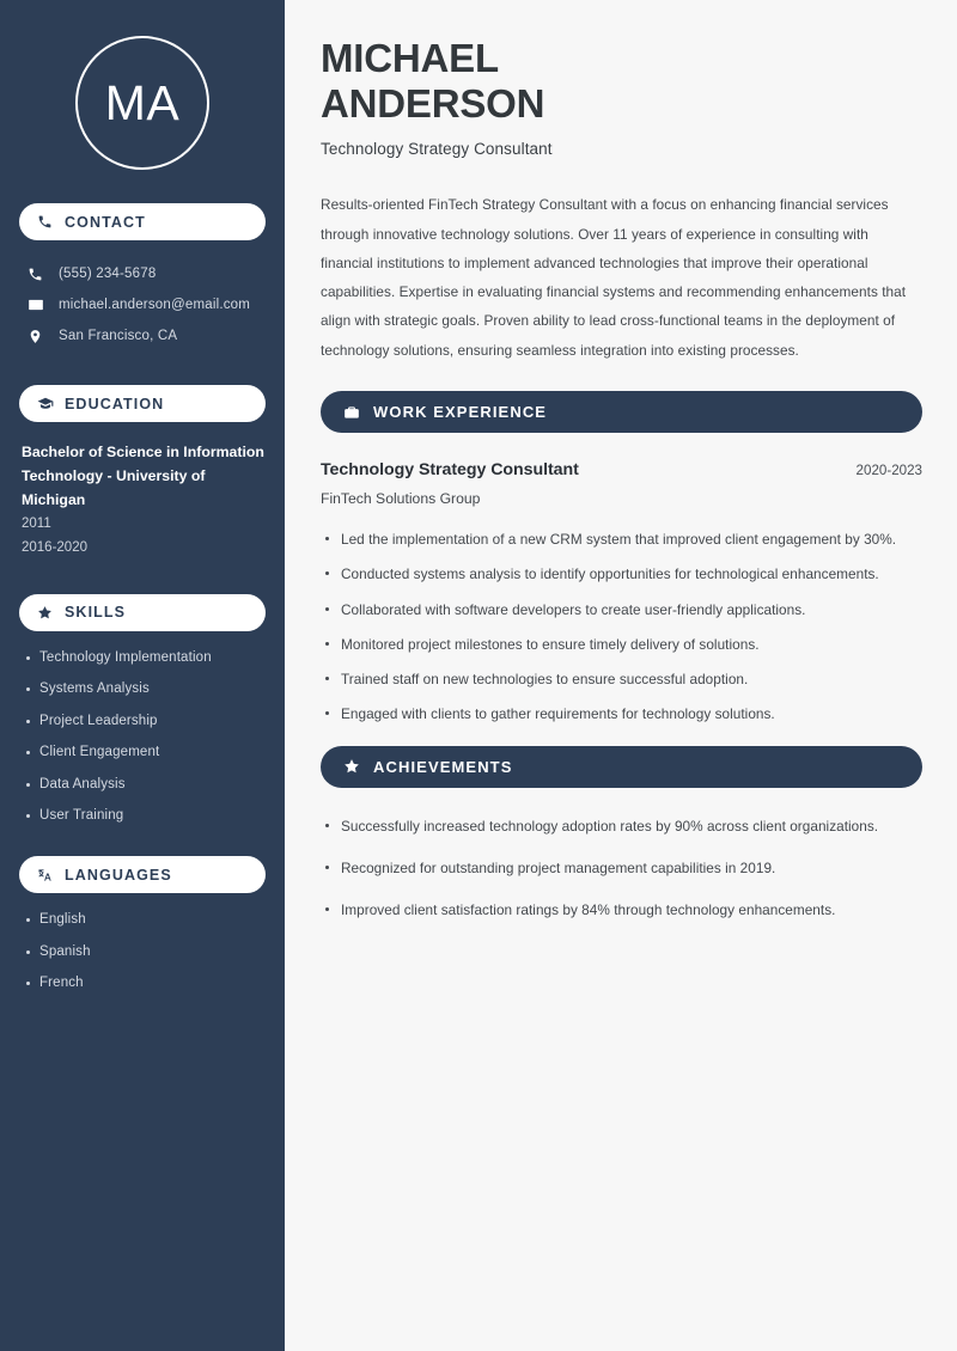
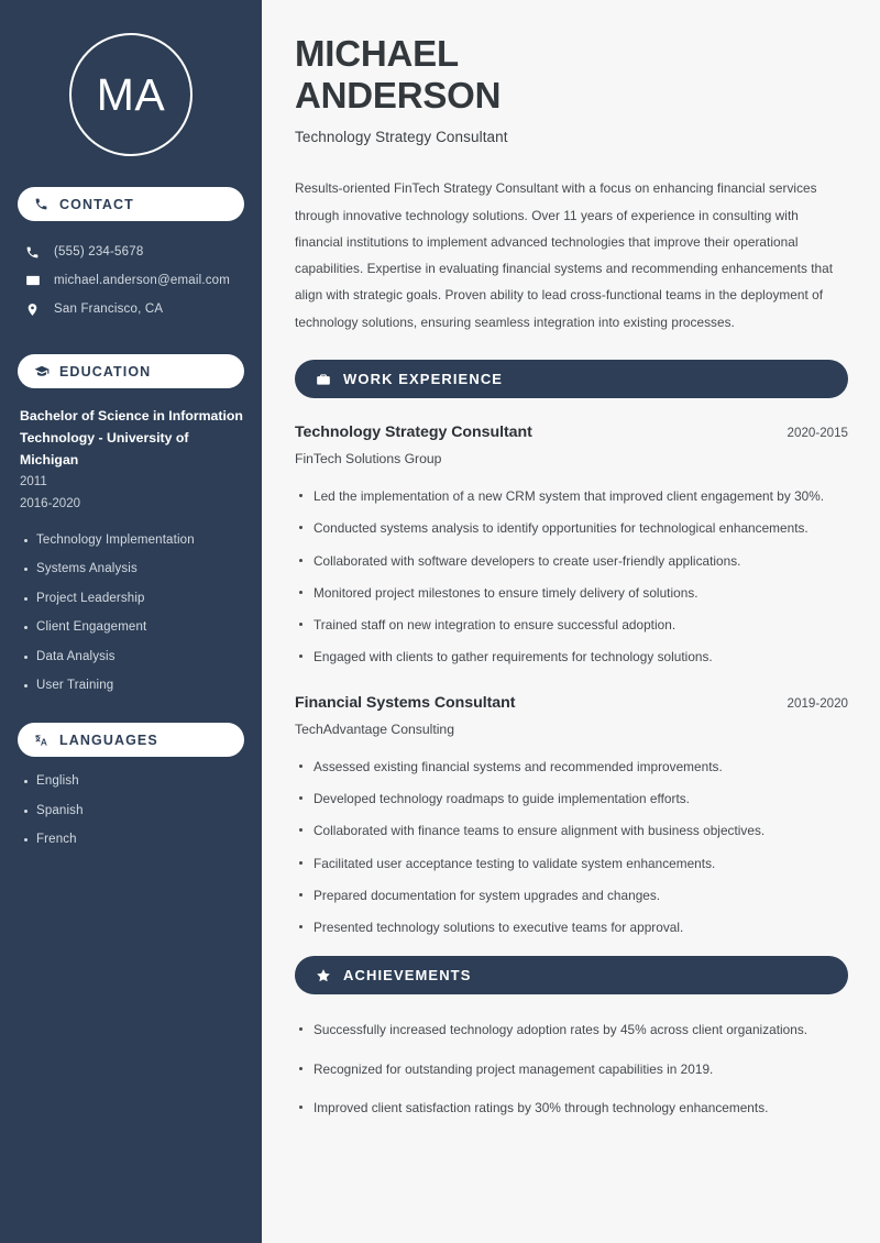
  MA
  CONTACT
  (555) 234-5678
  michael.anderson@email.com
  San Francisco, CA
  EDUCATION
  Bachelor of Science in Information Technology - University of Michigan
  2011
  2016-2020
- SKILLS
  Technology Implementation
  Systems Analysis
  Project Leadership
  Client Engagement
  Data Analysis
  User Training
  LANGUAGES
  English
  Spanish
  French
  MICHAEL
  ANDERSON
  Technology Strategy Consultant
  Results-oriented FinTech Strategy Consultant with a focus on enhancing financial services through innovative technology solutions. Over 11 years of experience in consulting with financial institutions to implement advanced technologies that improve their operational capabilities. Expertise in evaluating financial systems and recommending enhancements that align with strategic goals. Proven ability to lead cross-functional teams in the deployment of technology solutions, ensuring seamless integration into existing processes.
  WORK EXPERIENCE
  Technology Strategy Consultant
- 2020-2023
+ 2020-2015
  FinTech Solutions Group
  Led the implementation of a new CRM system that improved client engagement by 30%.
  Conducted systems analysis to identify opportunities for technological enhancements.
  Collaborated with software developers to create user-friendly applications.
  Monitored project milestones to ensure timely delivery of solutions.
- Trained staff on new technologies to ensure successful adoption.
+ Trained staff on new integration to ensure successful adoption.
  Engaged with clients to gather requirements for technology solutions.
+ Financial Systems Consultant
+ 2019-2020
+ TechAdvantage Consulting
+ Assessed existing financial systems and recommended improvements.
+ Developed technology roadmaps to guide implementation efforts.
+ Collaborated with finance teams to ensure alignment with business objectives.
+ Facilitated user acceptance testing to validate system enhancements.
+ Prepared documentation for system upgrades and changes.
+ Presented technology solutions to executive teams for approval.
  ACHIEVEMENTS
- Successfully increased technology adoption rates by 90% across client organizations.
+ Successfully increased technology adoption rates by 45% across client organizations.
  Recognized for outstanding project management capabilities in 2019.
- Improved client satisfaction ratings by 84% through technology enhancements.
+ Improved client satisfaction ratings by 30% through technology enhancements.
